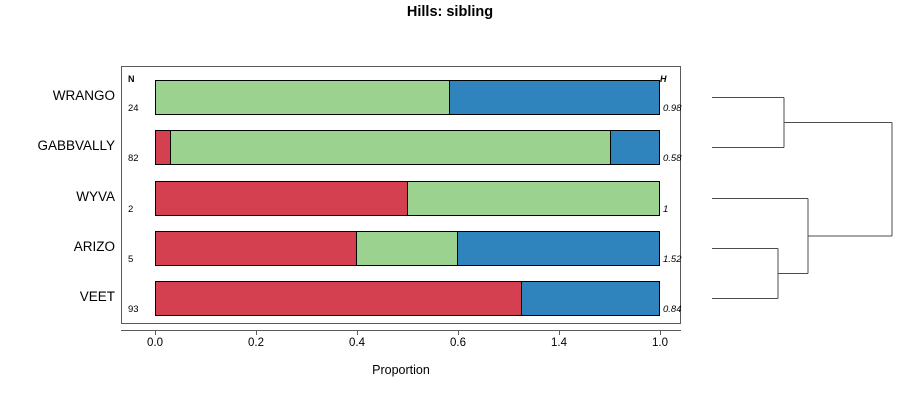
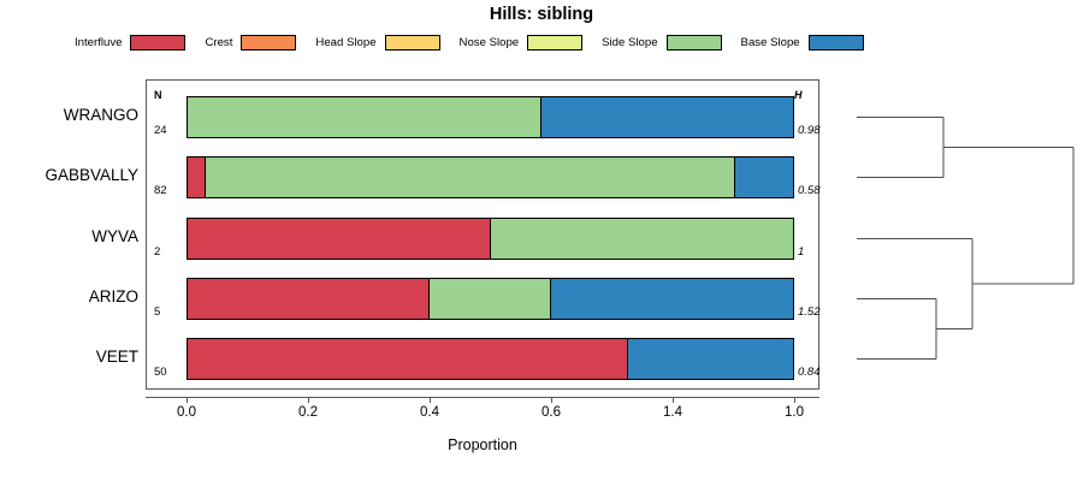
  Hills: sibling
+ Interfluve
+ Crest
+ Head Slope
+ Nose Slope
+ Side Slope
+ Base Slope
  N
  H
  WRANGO
  24
  0.98
  GABBVALLY
  82
  0.58
  WYVA
  2
  1
  ARIZO
  5
  1.52
  VEET
- 93
+ 50
  0.84
  0.0
  0.2
  0.4
  0.6
  1.4
  1.0
  Proportion
